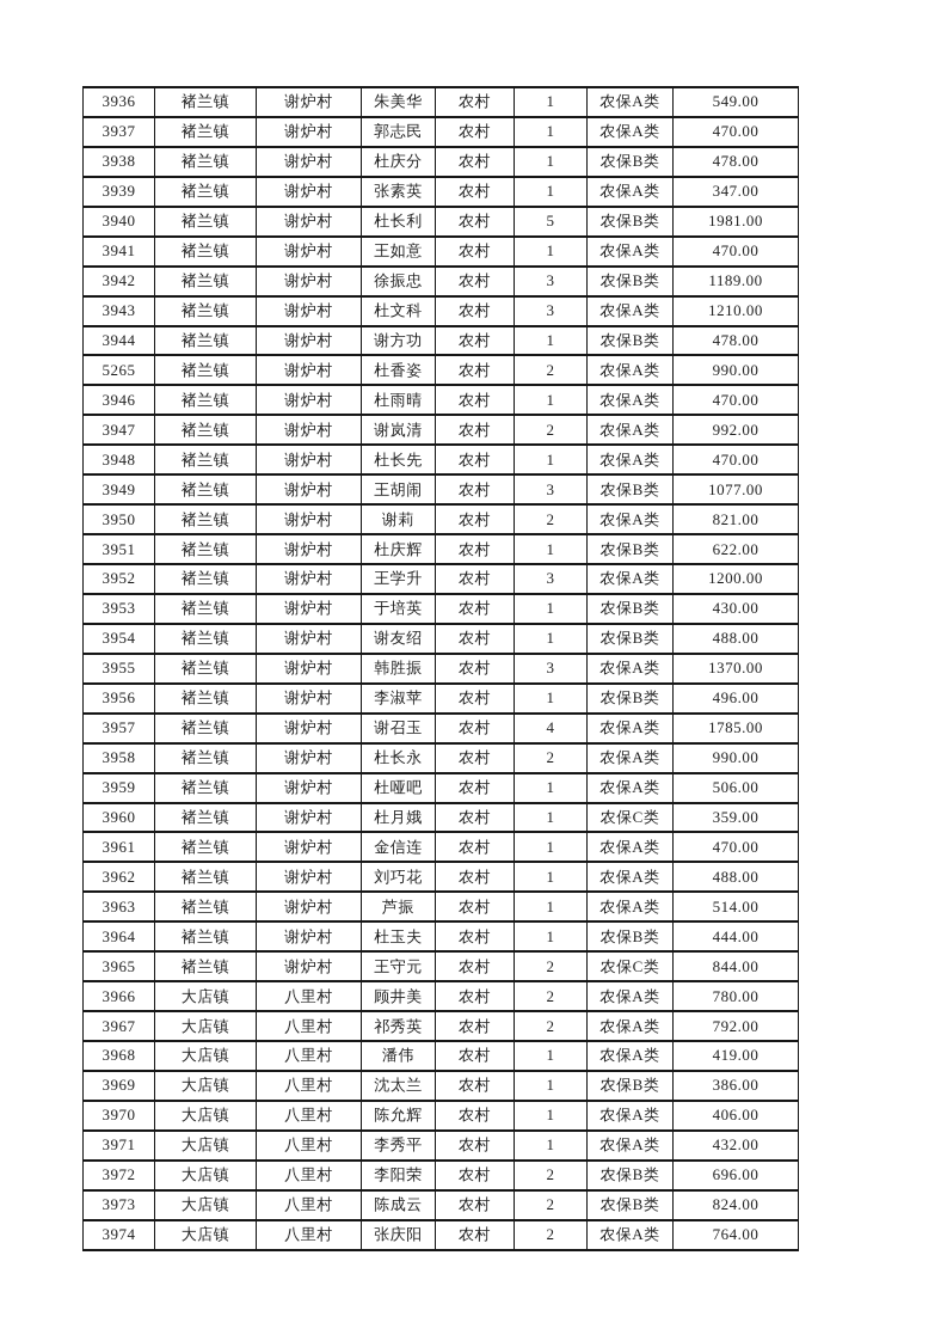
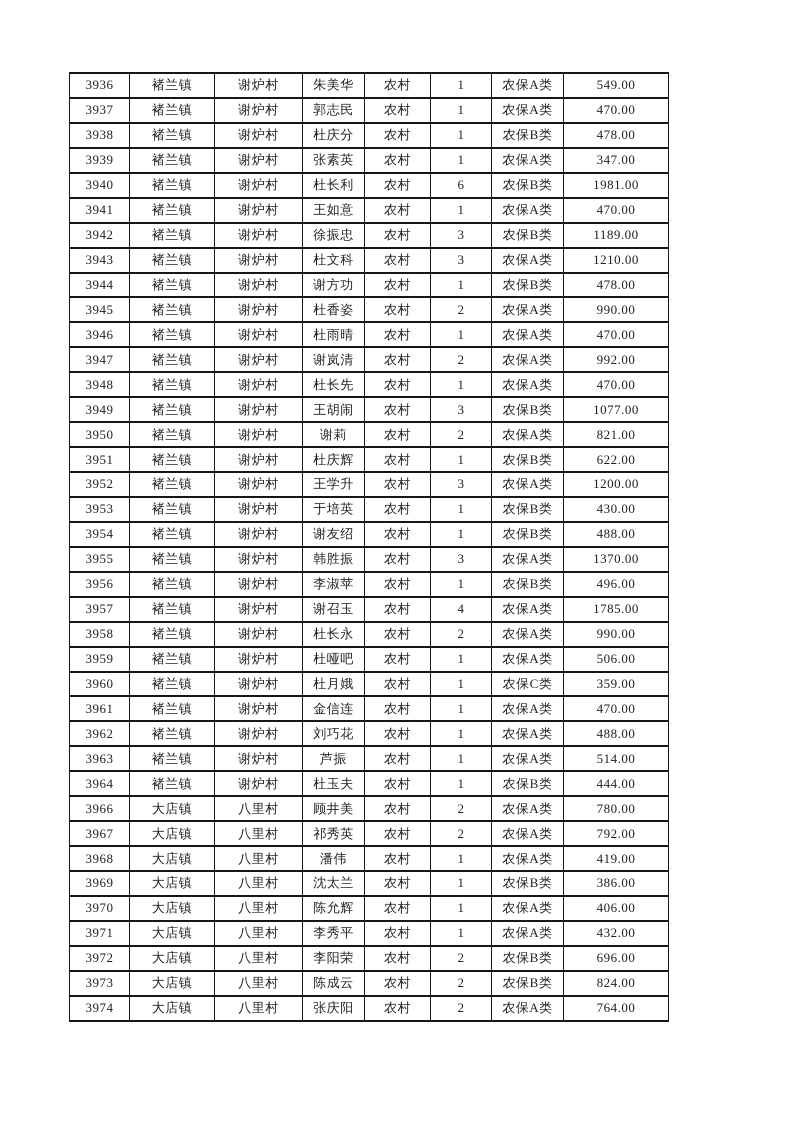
  3936	褚兰镇	谢炉村	朱美华	农村	1	农保A类	549.00
  3937	褚兰镇	谢炉村	郭志民	农村	1	农保A类	470.00
  3938	褚兰镇	谢炉村	杜庆分	农村	1	农保B类	478.00
  3939	褚兰镇	谢炉村	张素英	农村	1	农保A类	347.00
- 3940	褚兰镇	谢炉村	杜长利	农村	5	农保B类	1981.00
+ 3940	褚兰镇	谢炉村	杜长利	农村	6	农保B类	1981.00
  3941	褚兰镇	谢炉村	王如意	农村	1	农保A类	470.00
  3942	褚兰镇	谢炉村	徐振忠	农村	3	农保B类	1189.00
  3943	褚兰镇	谢炉村	杜文科	农村	3	农保A类	1210.00
  3944	褚兰镇	谢炉村	谢方功	农村	1	农保B类	478.00
- 5265	褚兰镇	谢炉村	杜香姿	农村	2	农保A类	990.00
+ 3945	褚兰镇	谢炉村	杜香姿	农村	2	农保A类	990.00
  3946	褚兰镇	谢炉村	杜雨晴	农村	1	农保A类	470.00
  3947	褚兰镇	谢炉村	谢岚清	农村	2	农保A类	992.00
  3948	褚兰镇	谢炉村	杜长先	农村	1	农保A类	470.00
  3949	褚兰镇	谢炉村	王胡闹	农村	3	农保B类	1077.00
  3950	褚兰镇	谢炉村	谢莉	农村	2	农保A类	821.00
  3951	褚兰镇	谢炉村	杜庆辉	农村	1	农保B类	622.00
  3952	褚兰镇	谢炉村	王学升	农村	3	农保A类	1200.00
  3953	褚兰镇	谢炉村	于培英	农村	1	农保B类	430.00
  3954	褚兰镇	谢炉村	谢友绍	农村	1	农保B类	488.00
  3955	褚兰镇	谢炉村	韩胜振	农村	3	农保A类	1370.00
  3956	褚兰镇	谢炉村	李淑苹	农村	1	农保B类	496.00
  3957	褚兰镇	谢炉村	谢召玉	农村	4	农保A类	1785.00
  3958	褚兰镇	谢炉村	杜长永	农村	2	农保A类	990.00
  3959	褚兰镇	谢炉村	杜哑吧	农村	1	农保A类	506.00
  3960	褚兰镇	谢炉村	杜月娥	农村	1	农保C类	359.00
  3961	褚兰镇	谢炉村	金信连	农村	1	农保A类	470.00
  3962	褚兰镇	谢炉村	刘巧花	农村	1	农保A类	488.00
  3963	褚兰镇	谢炉村	芦振	农村	1	农保A类	514.00
  3964	褚兰镇	谢炉村	杜玉夫	农村	1	农保B类	444.00
- 3965	褚兰镇	谢炉村	王守元	农村	2	农保C类	844.00
  3966	大店镇	八里村	顾井美	农村	2	农保A类	780.00
  3967	大店镇	八里村	祁秀英	农村	2	农保A类	792.00
  3968	大店镇	八里村	潘伟	农村	1	农保A类	419.00
  3969	大店镇	八里村	沈太兰	农村	1	农保B类	386.00
  3970	大店镇	八里村	陈允辉	农村	1	农保A类	406.00
  3971	大店镇	八里村	李秀平	农村	1	农保A类	432.00
  3972	大店镇	八里村	李阳荣	农村	2	农保B类	696.00
  3973	大店镇	八里村	陈成云	农村	2	农保B类	824.00
  3974	大店镇	八里村	张庆阳	农村	2	农保A类	764.00
